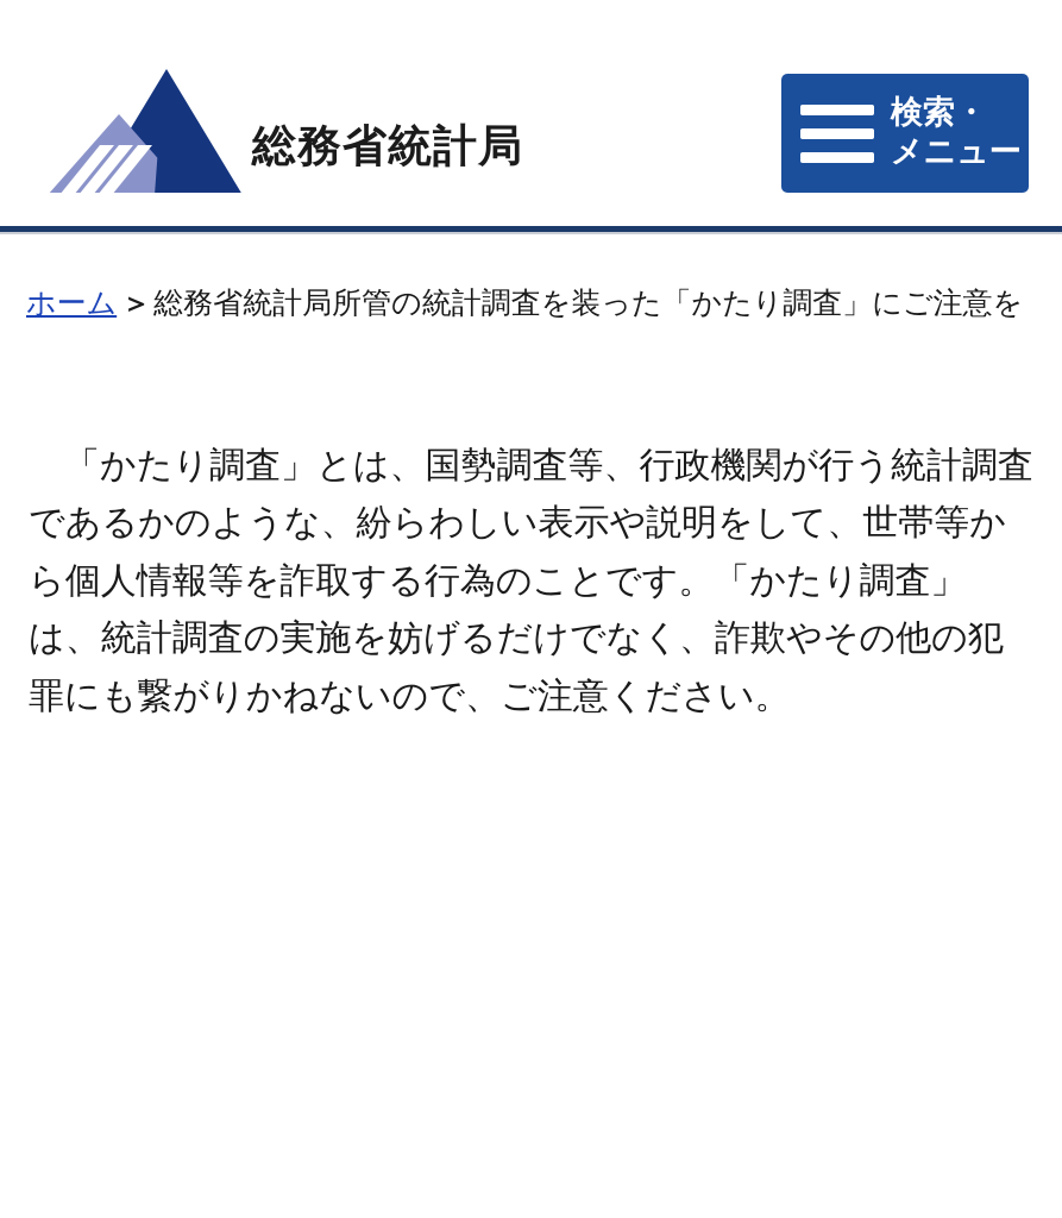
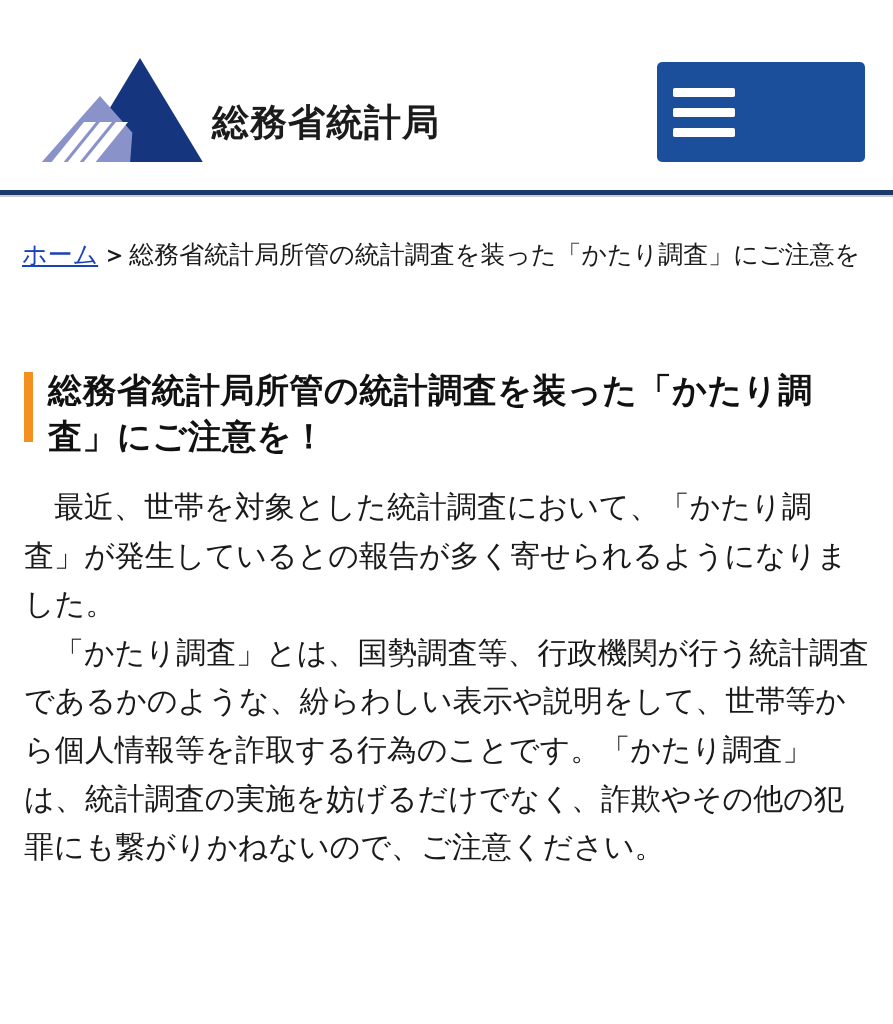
  総務省統計局
- 検索・
- メニュー
  ホーム ＞総務省統計局所管の統計調査を装った「かたり調査」にご注意を
+ 総務省統計局所管の統計調査を装った「かたり調査」にご注意を！
+ 最近、世帯を対象とした統計調査において、「かたり調査」が発生しているとの報告が多く寄せられるようになりました。
  「かたり調査」とは、国勢調査等、行政機関が行う統計調査であるかのような、紛らわしい表示や説明をして、世帯等から個人情報等を詐取する行為のことです。「かたり調査」は、統計調査の実施を妨げるだけでなく、詐欺やその他の犯罪にも繋がりかねないので、ご注意ください。
